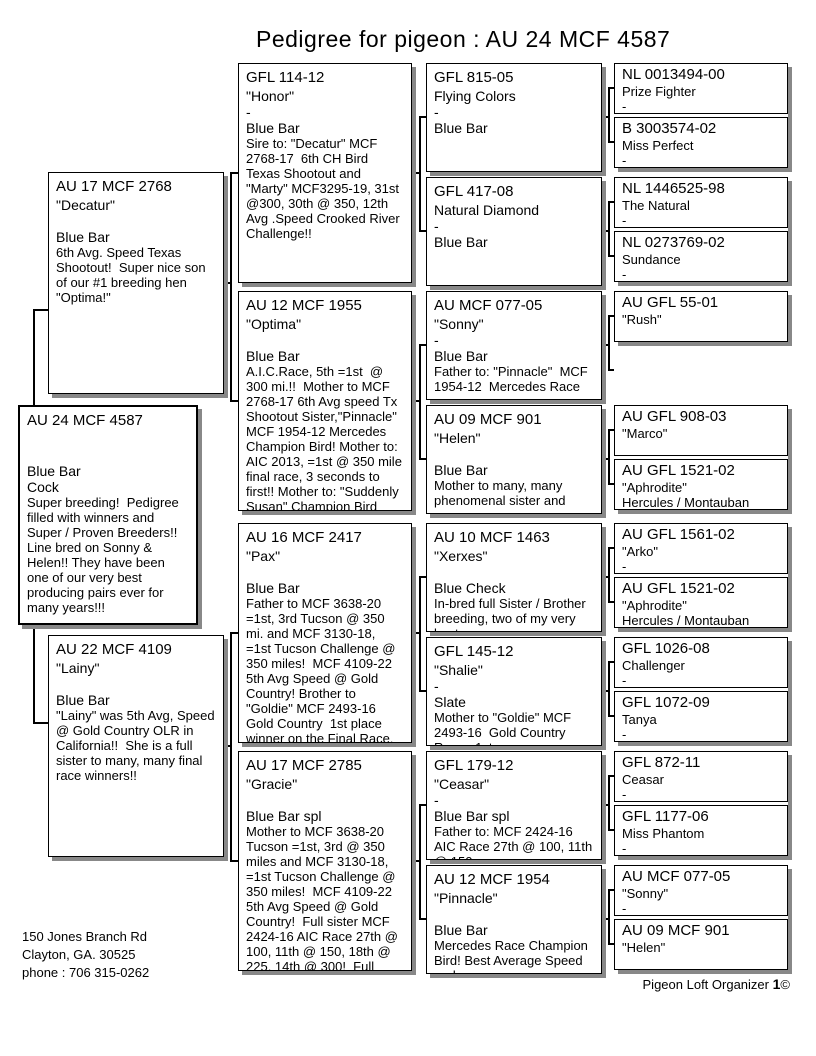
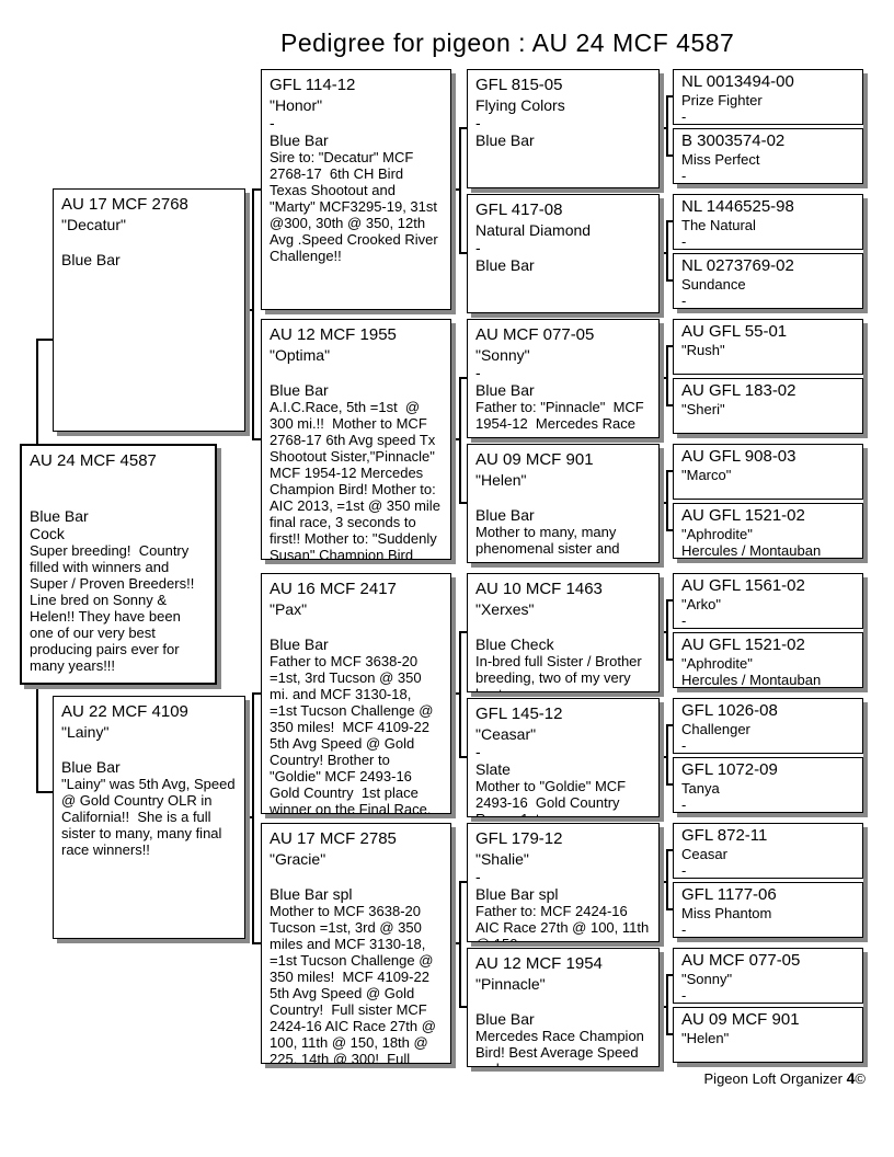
  Pedigree for pigeon : AU 24 MCF 4587
  AU 24 MCF 4587
  Blue Bar
  Cock
- Super breeding! Pedigree filled with winners and Super / Proven Breeders!! Line bred on Sonny & Helen!! They have been one of our very best producing pairs ever for many years!!!
+ Super breeding! Country filled with winners and Super / Proven Breeders!! Line bred on Sonny & Helen!! They have been one of our very best producing pairs ever for many years!!!
  AU 17 MCF 2768
  "Decatur"
  Blue Bar
- 6th Avg. Speed Texas Shootout! Super nice son of our #1 breeding hen "Optima!"
  AU 22 MCF 4109
  "Lainy"
  Blue Bar
  "Lainy" was 5th Avg, Speed @ Gold Country OLR in California!! She is a full sister to many, many final race winners!!
  GFL 114-12
  "Honor"
  -
  Blue Bar
  Sire to: "Decatur" MCF 2768-17 6th CH Bird Texas Shootout and "Marty" MCF3295-19, 31st @300, 30th @ 350, 12th Avg .Speed Crooked River Challenge!!
  AU 12 MCF 1955
  "Optima"
  Blue Bar
  A.I.C.Race, 5th =1st @ 300 mi.!! Mother to MCF 2768-17 6th Avg speed Tx Shootout Sister,"Pinnacle" MCF 1954-12 Mercedes Champion Bird! Mother to: AIC 2013, =1st @ 350 mile final race, 3 seconds to first!! Mother to: "Suddenly Susan" Champion Bird
  AU 16 MCF 2417
  "Pax"
  Blue Bar
  Father to MCF 3638-20 =1st, 3rd Tucson @ 350 mi. and MCF 3130-18, =1st Tucson Challenge @ 350 miles! MCF 4109-22 5th Avg Speed @ Gold Country! Brother to "Goldie" MCF 2493-16 Gold Country 1st place winner on the Final Race,
  AU 17 MCF 2785
  "Gracie"
  Blue Bar spl
  Mother to MCF 3638-20 Tucson =1st, 3rd @ 350 miles and MCF 3130-18, =1st Tucson Challenge @ 350 miles! MCF 4109-22 5th Avg Speed @ Gold Country! Full sister MCF 2424-16 AIC Race 27th @ 100, 11th @ 150, 18th @ 225. 14th @ 300! Full
  GFL 815-05
  Flying Colors
  -
  Blue Bar
  GFL 417-08
  Natural Diamond
  -
  Blue Bar
  AU MCF 077-05
  "Sonny"
  -
  Blue Bar
  Father to: "Pinnacle" MCF 1954-12 Mercedes Race
  AU 09 MCF 901
  "Helen"
  Blue Bar
  Mother to many, many phenomenal sister and
  AU 10 MCF 1463
  "Xerxes"
  Blue Check
  In-bred full Sister / Brother breeding, two of my very
  GFL 145-12
- "Shalie"
+ "Ceasar"
  -
  Slate
  Mother to "Goldie" MCF 2493-16 Gold Country
  GFL 179-12
- "Ceasar"
+ "Shalie"
  -
  Blue Bar spl
  Father to: MCF 2424-16 AIC Race 27th @ 100, 11th
  AU 12 MCF 1954
  "Pinnacle"
  Blue Bar
  Mercedes Race Champion Bird! Best Average Speed
  NL 0013494-00
  Prize Fighter
  -
  B 3003574-02
  Miss Perfect
  -
  NL 1446525-98
  The Natural
  -
  NL 0273769-02
  Sundance
  -
  AU GFL 55-01
  "Rush"
+ AU GFL 183-02
+ "Sheri"
  AU GFL 908-03
  "Marco"
  AU GFL 1521-02
  "Aphrodite"
  Hercules / Montauban
  AU GFL 1561-02
  "Arko"
  -
  AU GFL 1521-02
  "Aphrodite"
  Hercules / Montauban
  GFL 1026-08
  Challenger
  -
  GFL 1072-09
  Tanya
  -
  GFL 872-11
  Ceasar
  -
  GFL 1177-06
  Miss Phantom
  -
  AU MCF 077-05
  "Sonny"
  -
  AU 09 MCF 901
  "Helen"
- 150 Jones Branch Rd
- Clayton, GA. 30525
- phone : 706 315-0262
- Pigeon Loft Organizer 1©
+ Pigeon Loft Organizer 4©
